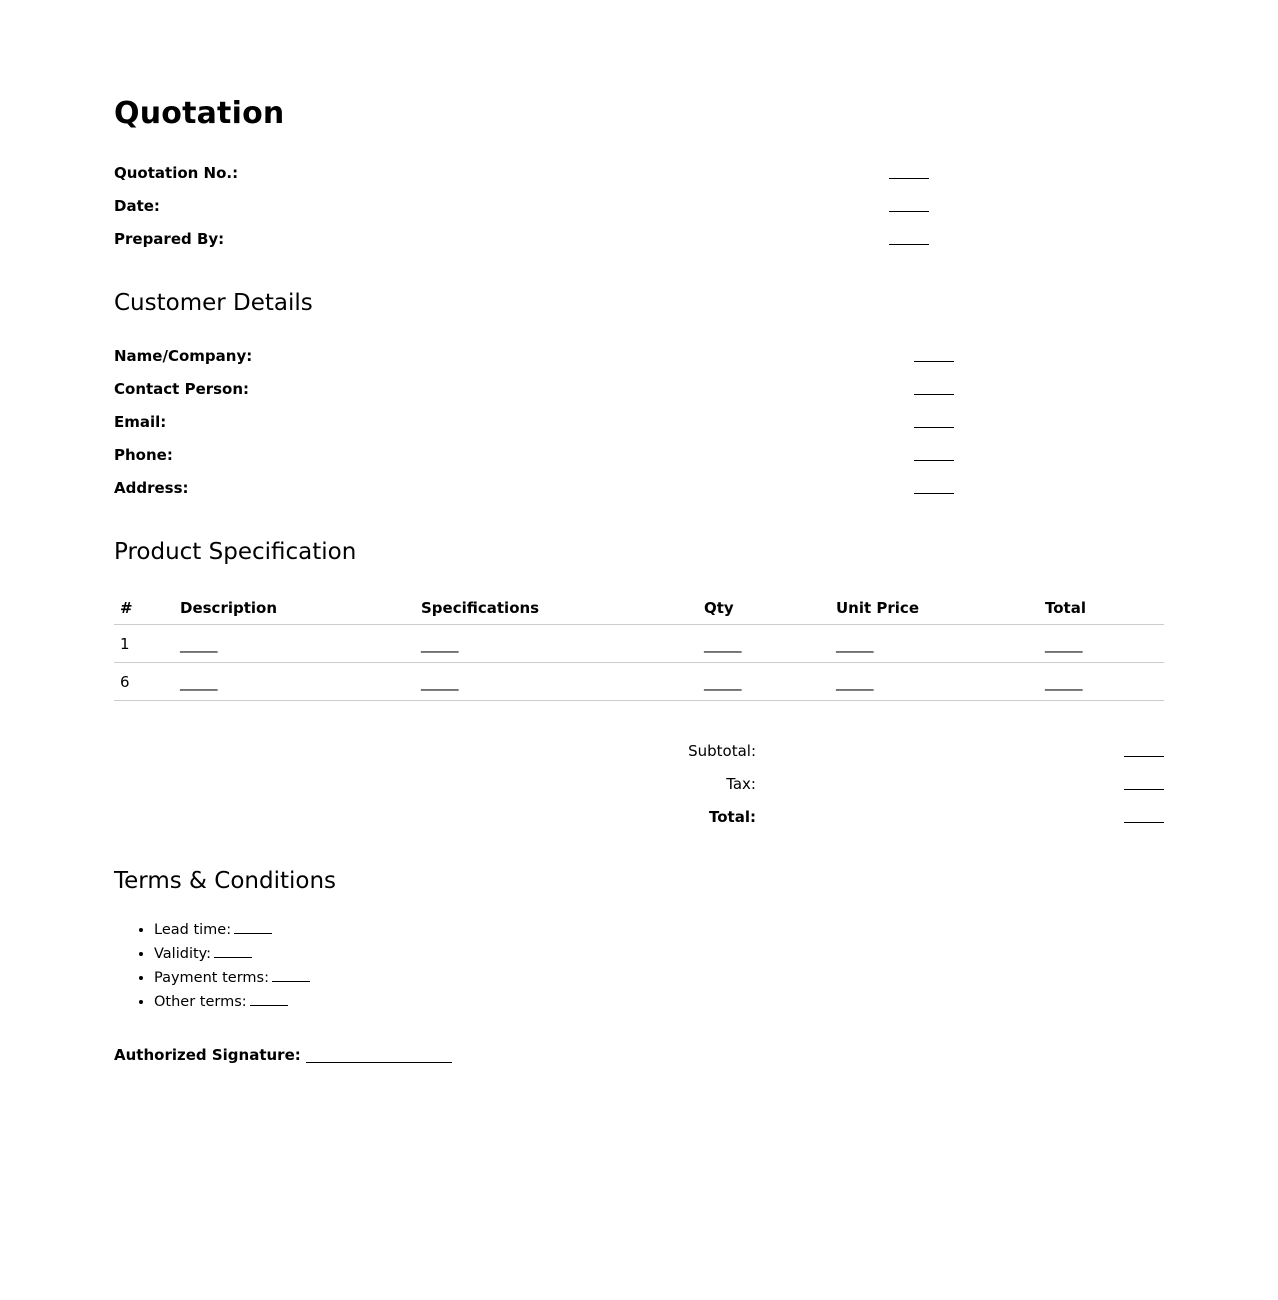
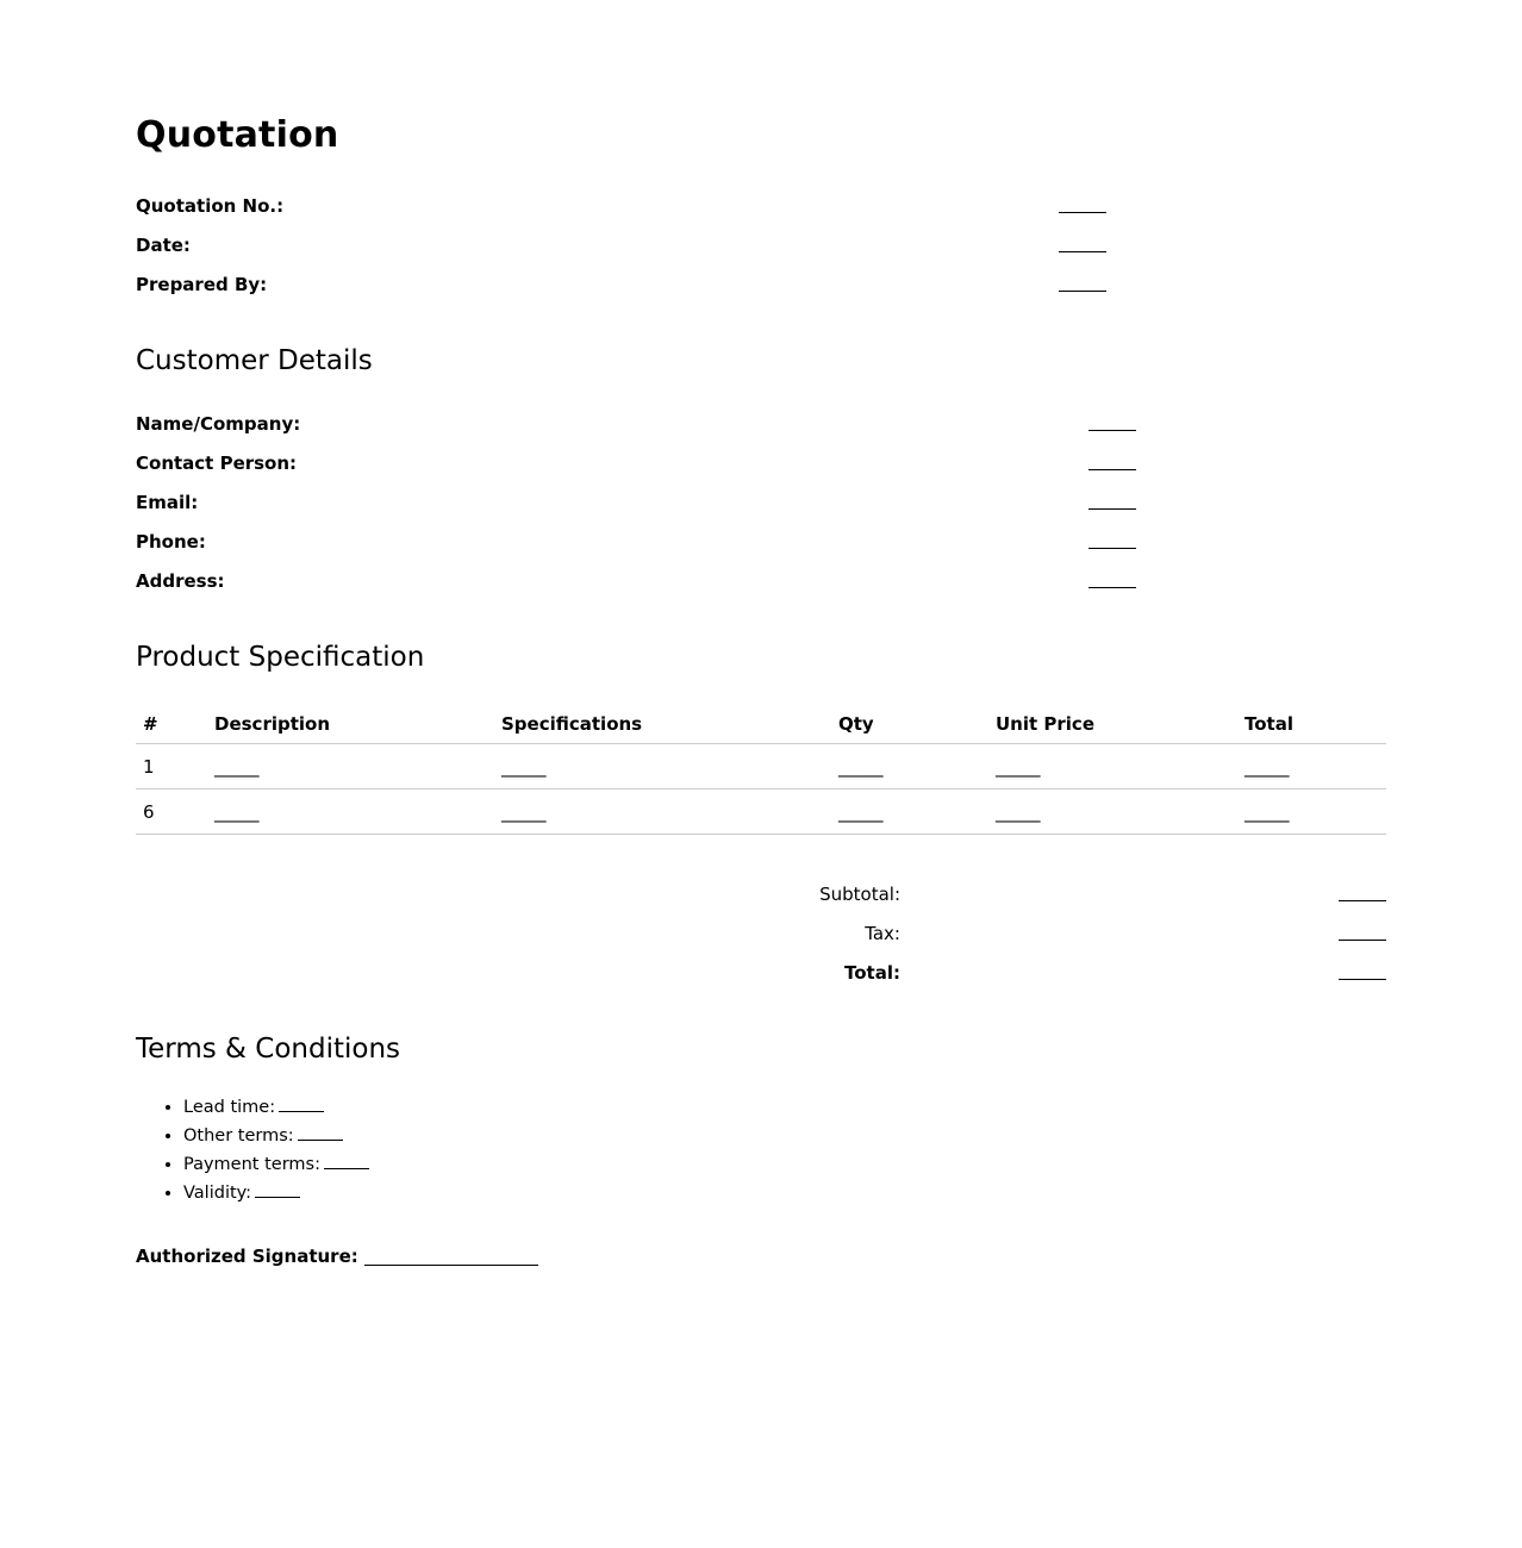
  Quotation
  Quotation No.:
  Date:
  Prepared By:
  Customer Details
  Name/Company:
  Contact Person:
  Email:
  Phone:
  Address:
  Product Specification
  #	Description	Specifications	Qty	Unit Price	Total
  1	_____	_____	_____	_____	_____
  6	_____	_____	_____	_____	_____
  Subtotal:
  Tax:
  Total:
  Terms & Conditions
  Lead time:
- Validity:
+ Other terms:
  Payment terms:
- Other terms:
+ Validity:
  Authorized Signature:
